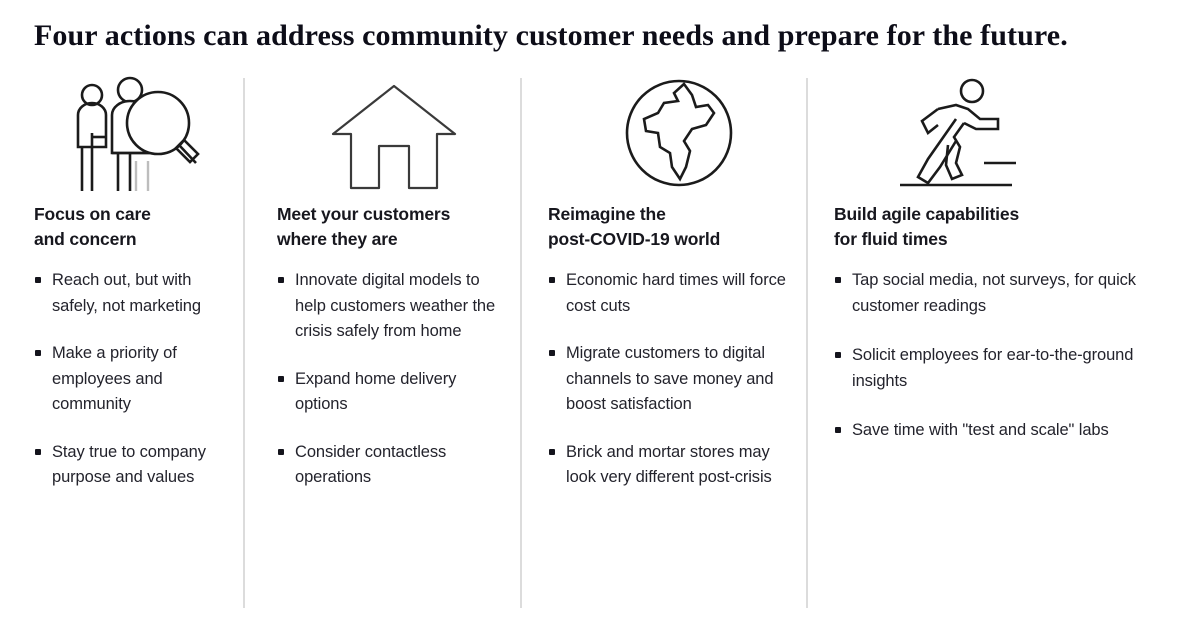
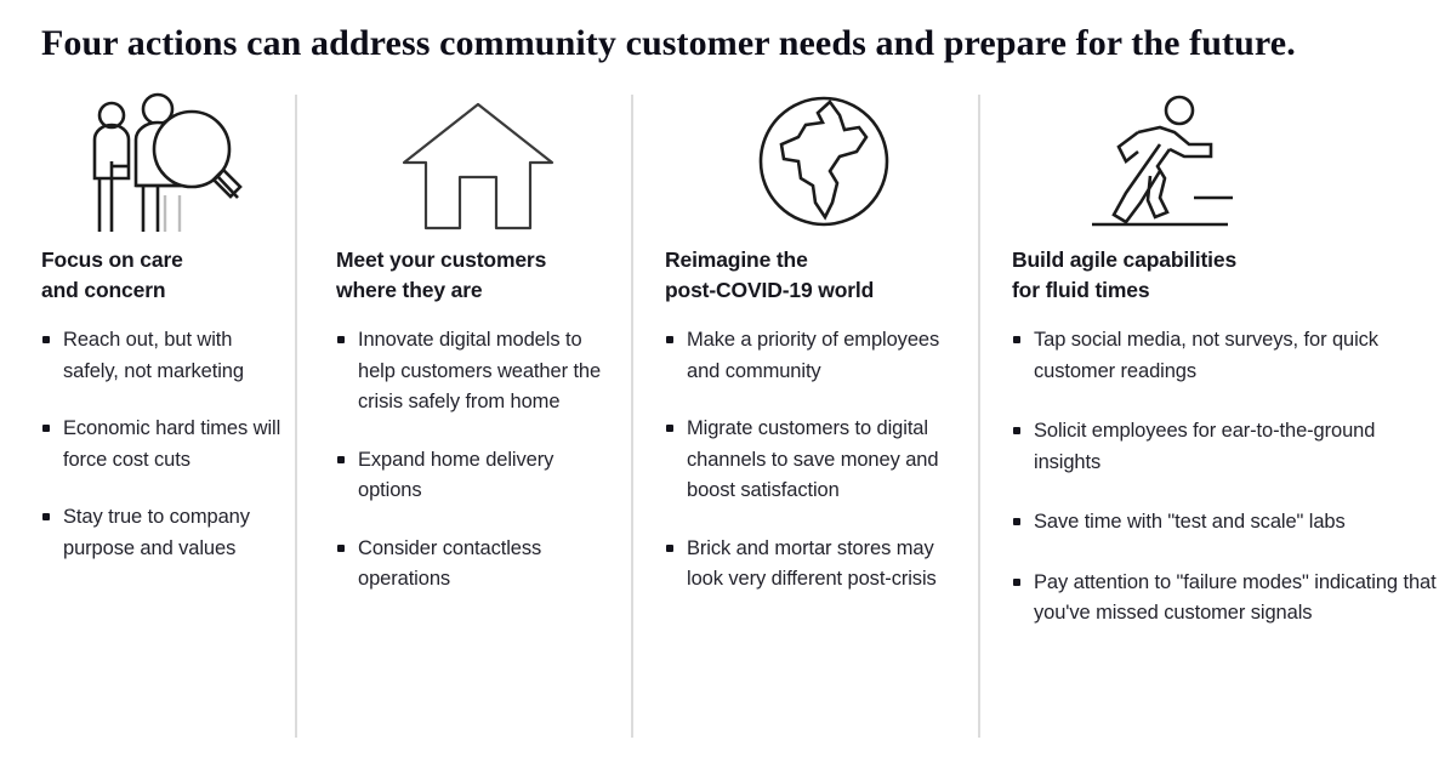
  Four actions can address community customer needs and prepare for the future.
  Focus on care
  and concern
  Reach out, but with safely, not marketing
- Make a priority of employees and community
+ Economic hard times will force cost cuts
  Stay true to company purpose and values
  Meet your customers
  where they are
  Innovate digital models to help customers weather the crisis safely from home
  Expand home delivery options
  Consider contactless operations
  Reimagine the
  post-COVID-19 world
- Economic hard times will force cost cuts
+ Make a priority of employees and community
  Migrate customers to digital channels to save money and boost satisfaction
  Brick and mortar stores may look very different post-crisis
  Build agile capabilities
  for fluid times
  Tap social media, not surveys, for quick customer readings
  Solicit employees for ear-to-the-ground insights
  Save time with "test and scale" labs
+ Pay attention to "failure modes" indicating that you've missed customer signals
